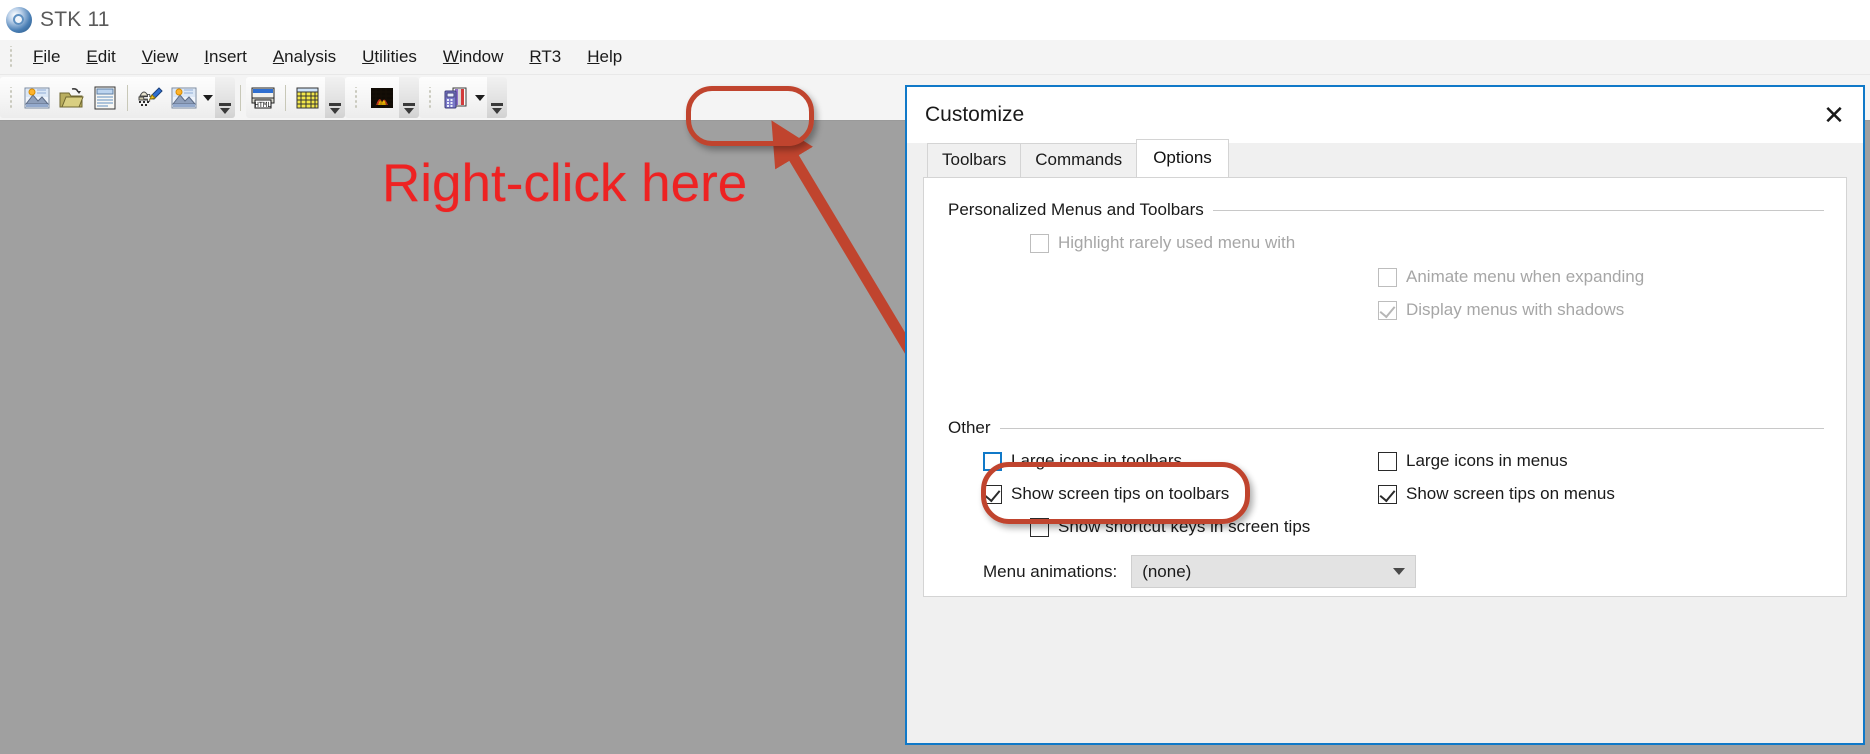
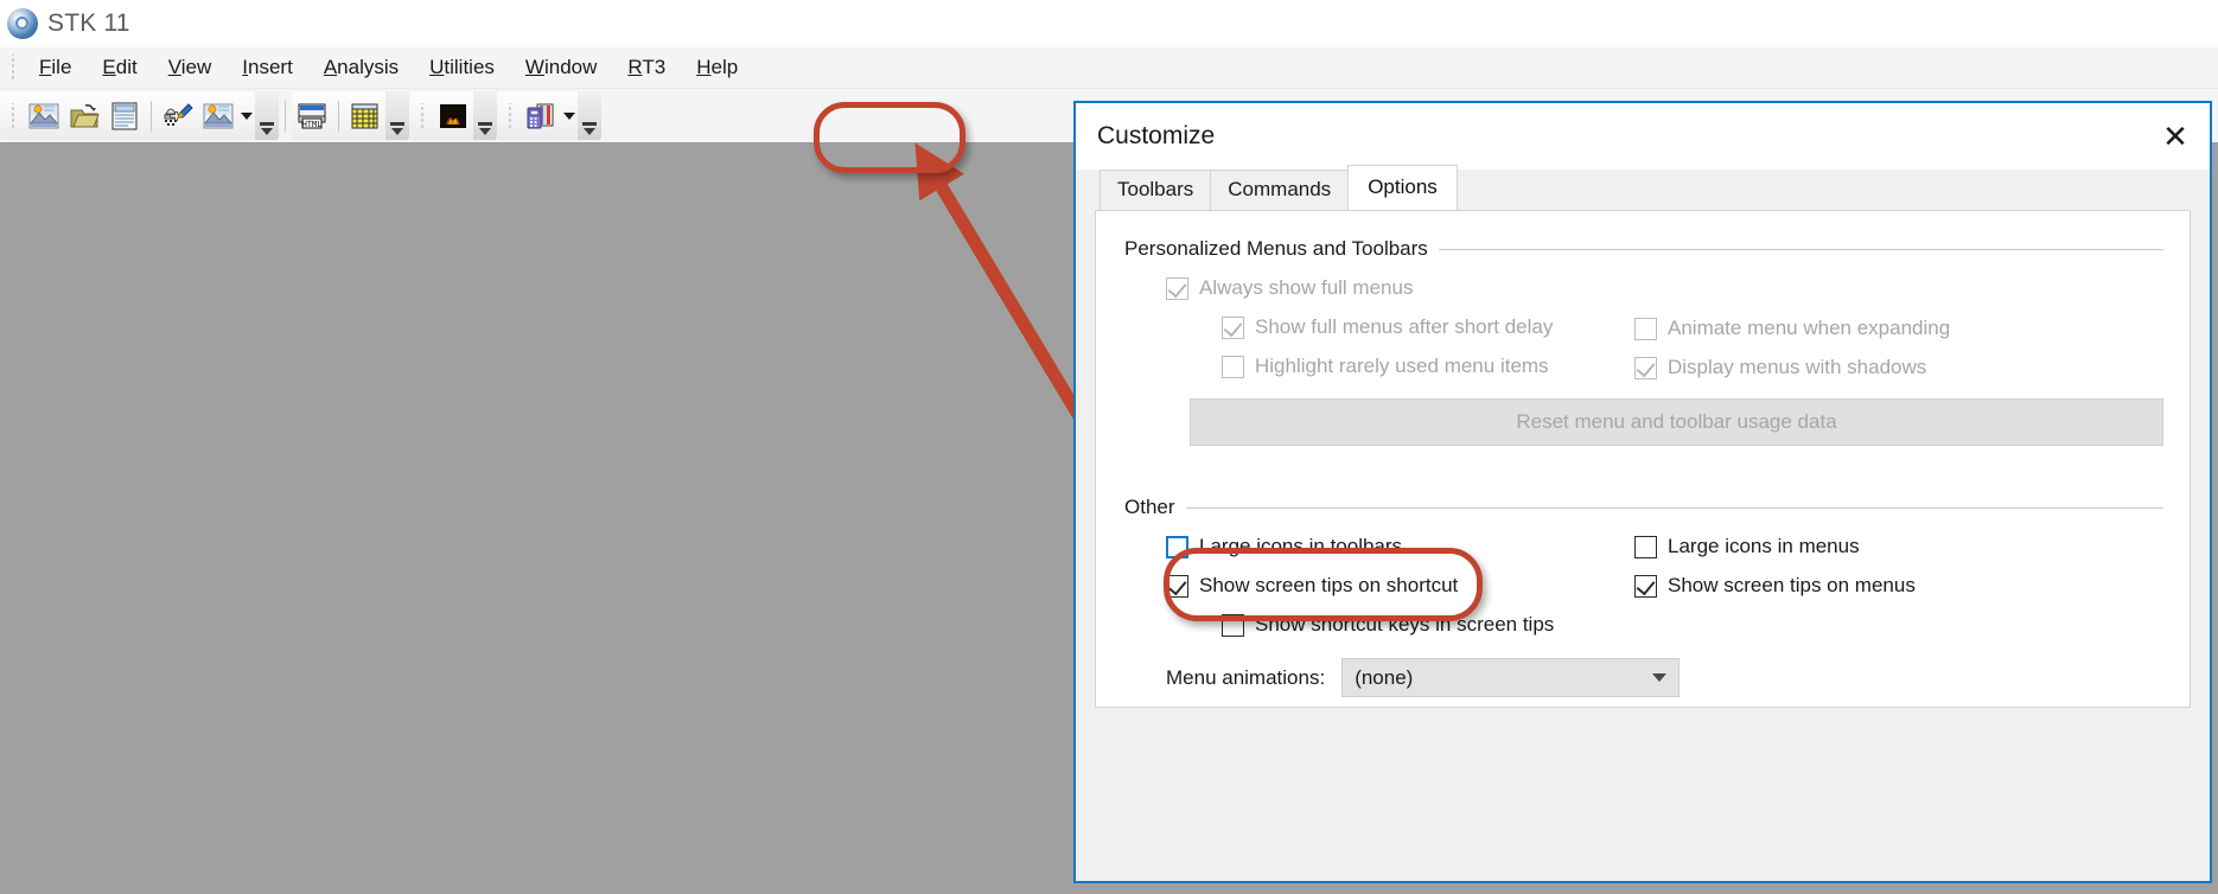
  STK 11
  File
  Edit
  View
  Insert
  Analysis
  Utilities
  Window
  RT3
  Help
  HTML
- Right-click here
  Customize
  ✕
  Toolbars
  Commands
  Options
  Personalized Menus and Toolbars
+ Always show full menus
+ Show full menus after short delay
- Highlight rarely used menu with
+ Highlight rarely used menu items
  Animate menu when expanding
  Display menus with shadows
+ Reset menu and toolbar usage data
  Other
  Large icons in toolbars
- Show screen tips on toolbars
+ Show screen tips on shortcut
  Show shortcut keys in screen tips
  Large icons in menus
  Show screen tips on menus
  Menu animations:
  (none)
